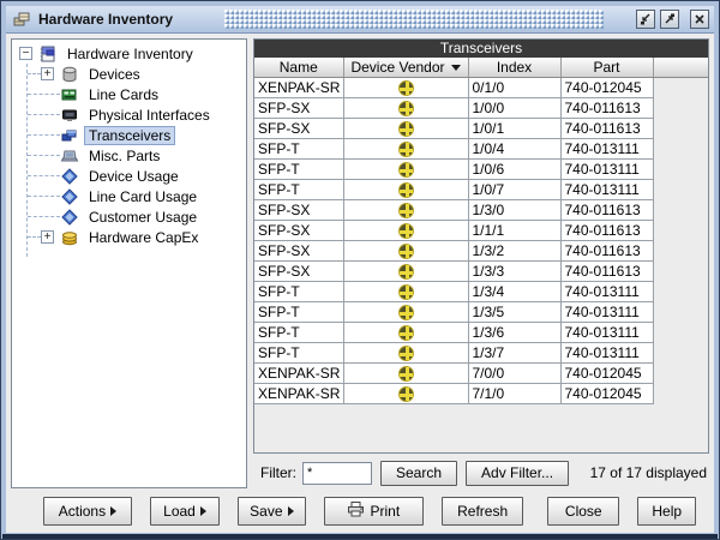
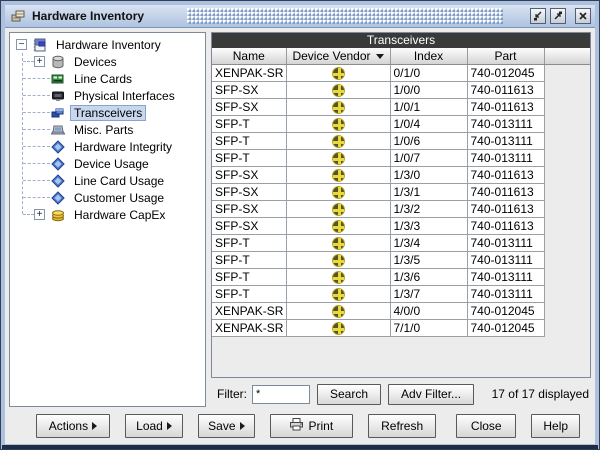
  Hardware Inventory
  −
  Hardware Inventory
  +
  Devices
  Line Cards
  Physical Interfaces
  Transceivers
  Misc. Parts
+ Hardware Integrity
  Device Usage
  Line Card Usage
  Customer Usage
  +
  Hardware CapEx
  Transceivers
  Name	Device Vendor	Index	Part
  XENPAK-SR		0/1/0	740-012045
  SFP-SX		1/0/0	740-011613
  SFP-SX		1/0/1	740-011613
  SFP-T		1/0/4	740-013111
  SFP-T		1/0/6	740-013111
  SFP-T		1/0/7	740-013111
  SFP-SX		1/3/0	740-011613
- SFP-SX		1/1/1	740-011613
+ SFP-SX		1/3/1	740-011613
  SFP-SX		1/3/2	740-011613
  SFP-SX		1/3/3	740-011613
  SFP-T		1/3/4	740-013111
  SFP-T		1/3/5	740-013111
  SFP-T		1/3/6	740-013111
  SFP-T		1/3/7	740-013111
- XENPAK-SR		7/0/0	740-012045
+ XENPAK-SR		4/0/0	740-012045
  XENPAK-SR		7/1/0	740-012045
  Filter:
  *
  Search
  Adv Filter...
  17 of 17 displayed
  Actions
  Load
  Save
  Print
  Refresh
  Close
  Help
